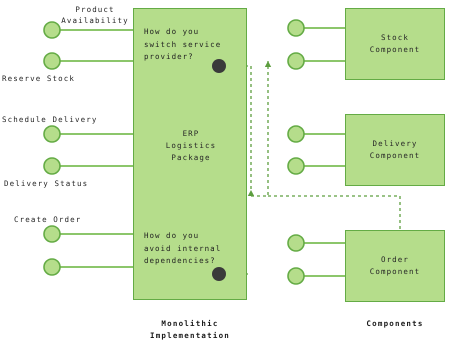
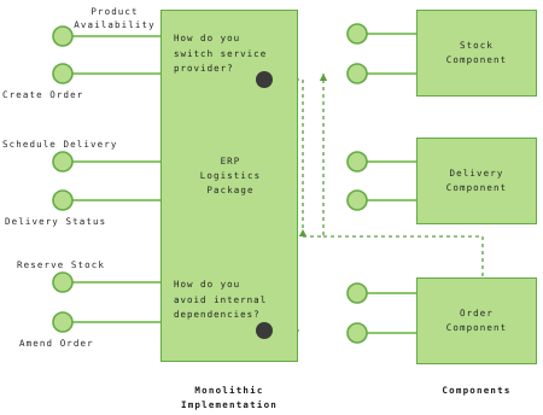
  Product
  Availability
- Reserve Stock
+ Create Order
  Schedule Delivery
  Delivery Status
- Create Order
+ Reserve Stock
+ Amend Order
  How do you
  switch service
  provider?
  ERP
  Logistics
  Package
  How do you
  avoid internal
  dependencies?
  Stock
  Component
  Delivery
  Component
  Order
  Component
  Monolithic
  Implementation
  Components
